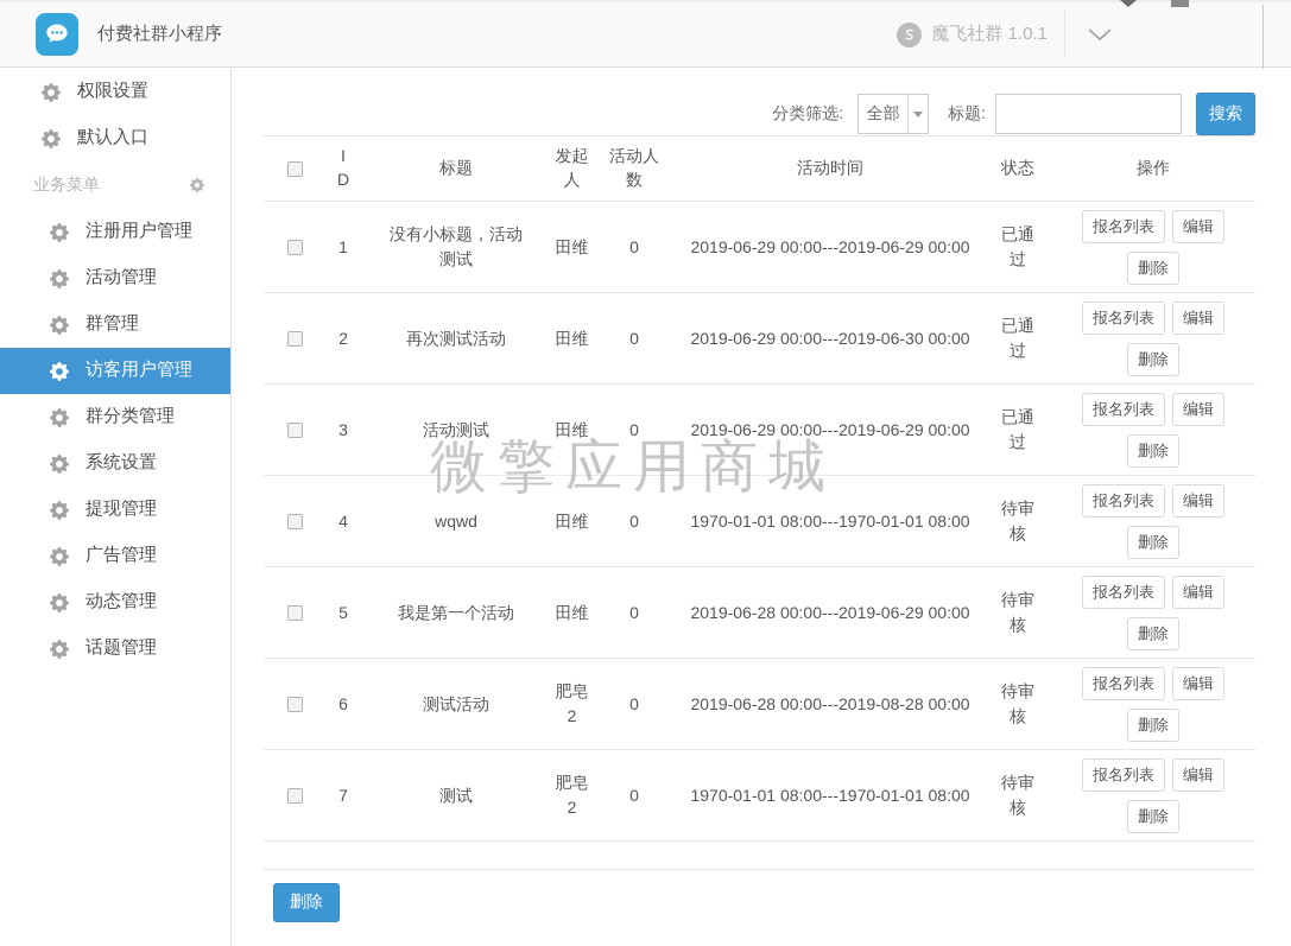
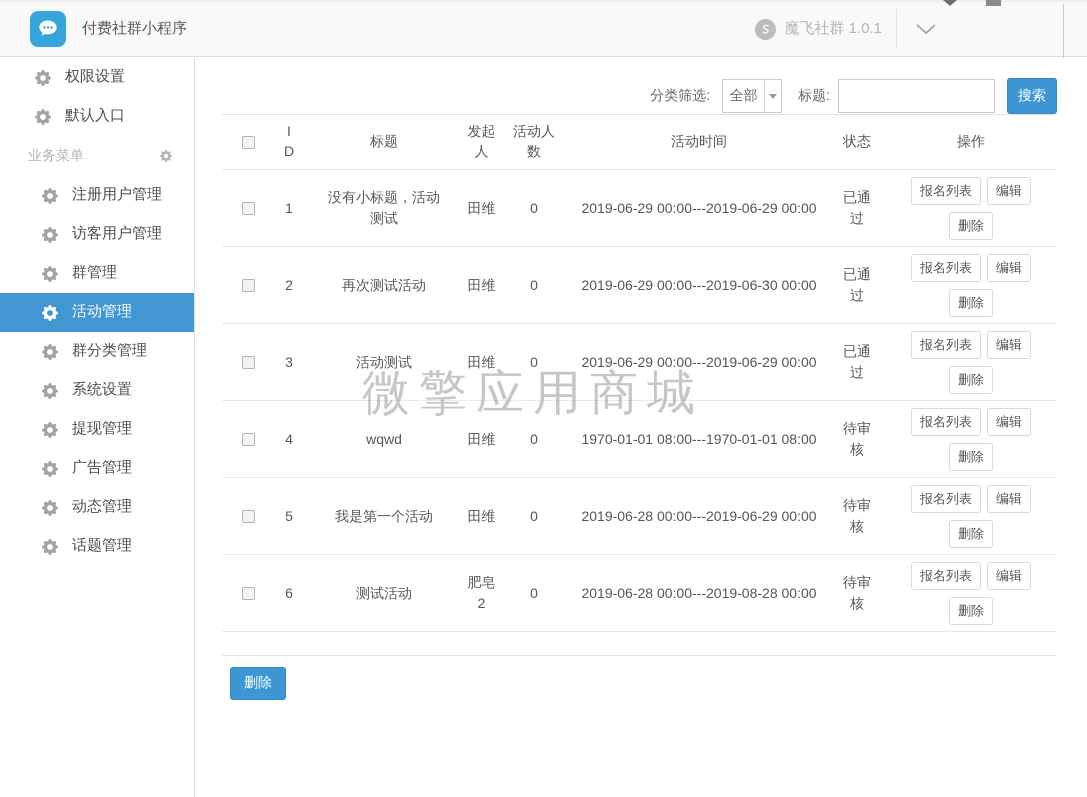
  付费社群小程序
  魔飞社群 1.0.1
  权限设置
  默认入口
  业务菜单
  注册用户管理
- 活动管理
+ 访客用户管理
  群管理
- 访客用户管理
+ 活动管理
  群分类管理
  系统设置
  提现管理
  广告管理
  动态管理
  话题管理
  分类筛选:
  全部
  标题:
  搜索
  	ID	标题	发起人	活动人数	活动时间	状态	操作
  	1	没有小标题，活动测试	田维	0	2019-06-29 00:00---2019-06-29 00:00	已通过	报名列表 编辑 删除
  	2	再次测试活动	田维	0	2019-06-29 00:00---2019-06-30 00:00	已通过	报名列表 编辑 删除
  	3	活动测试	田维	0	2019-06-29 00:00---2019-06-29 00:00	已通过	报名列表 编辑 删除
  	4	wqwd	田维	0	1970-01-01 08:00---1970-01-01 08:00	待审核	报名列表 编辑 删除
  	5	我是第一个活动	田维	0	2019-06-28 00:00---2019-06-29 00:00	待审核	报名列表 编辑 删除
  	6	测试活动	肥皂2	0	2019-06-28 00:00---2019-08-28 00:00	待审核	报名列表 编辑 删除
- 	7	测试	肥皂2	0	1970-01-01 08:00---1970-01-01 08:00	待审核	报名列表 编辑 删除
  删除
  微擎应用商城
